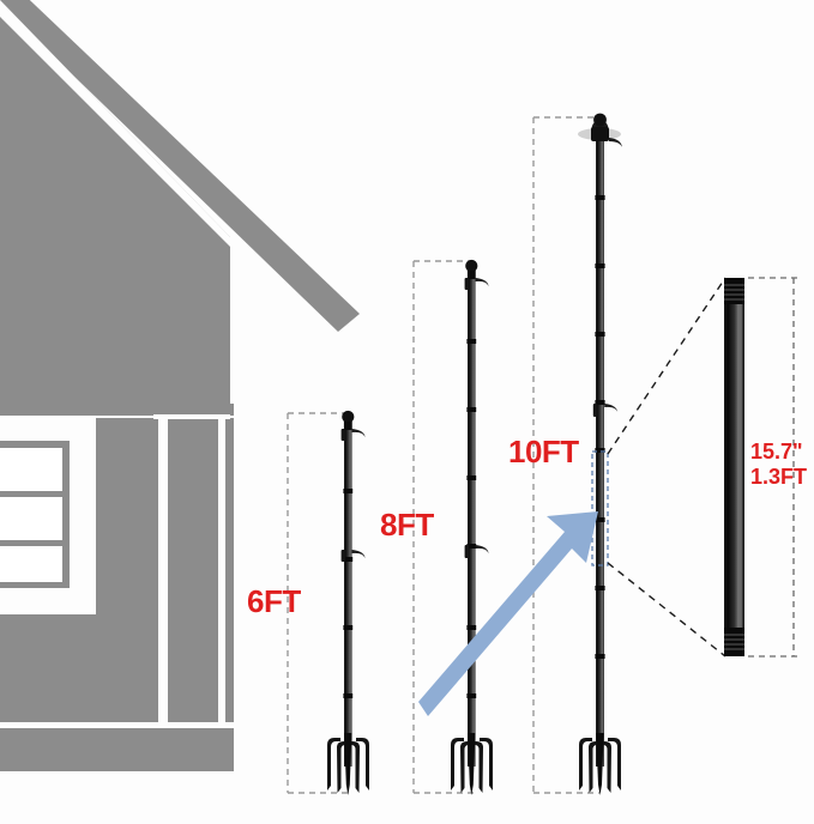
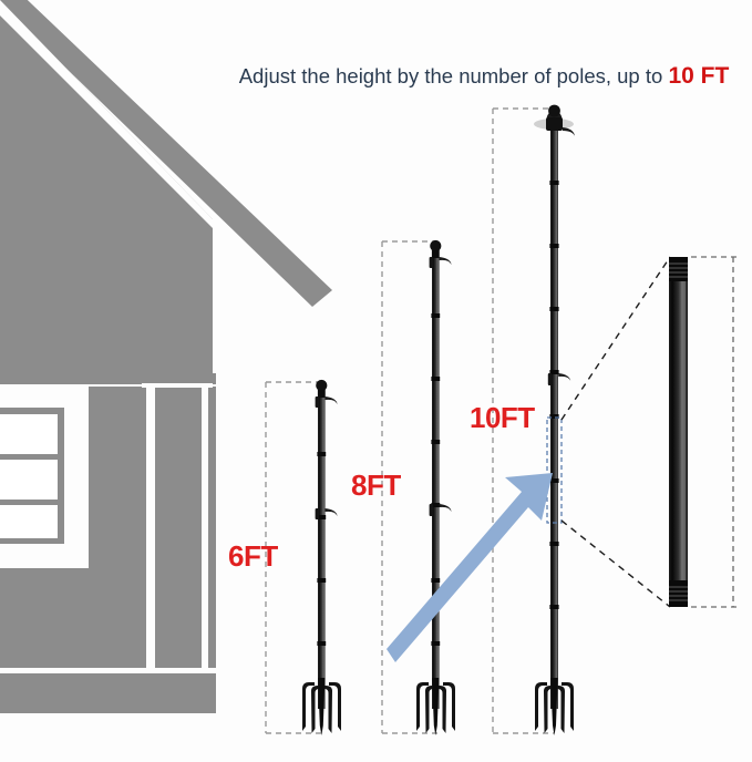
+ Adjust the height by the number of poles, up to 10 FT
  6FT
  8FT
  10FT
- 15.7"
- 1.3FT
